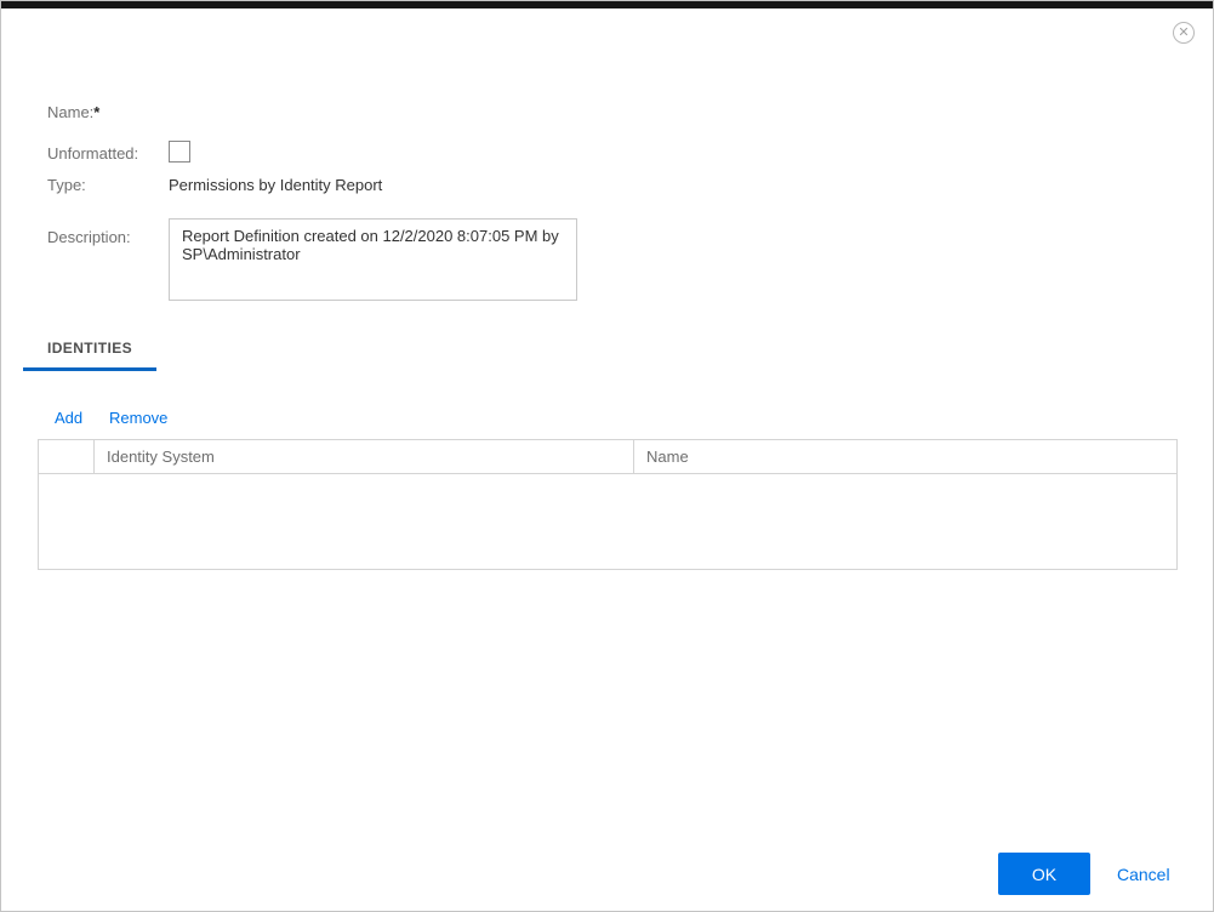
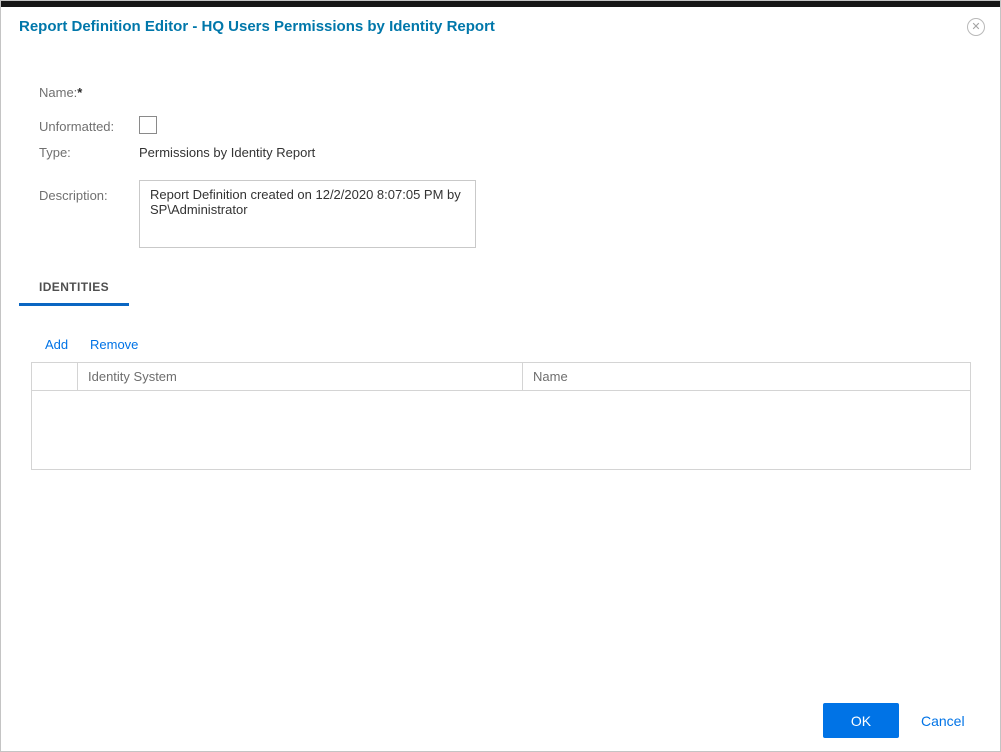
+ Report Definition Editor - HQ Users Permissions by Identity Report
  ✕
  Name:*
  Unformatted:
  Type:
  Permissions by Identity Report
  Description:
  IDENTITIES
  Add
  Remove
  Identity System
  Name
  OK
  Cancel
